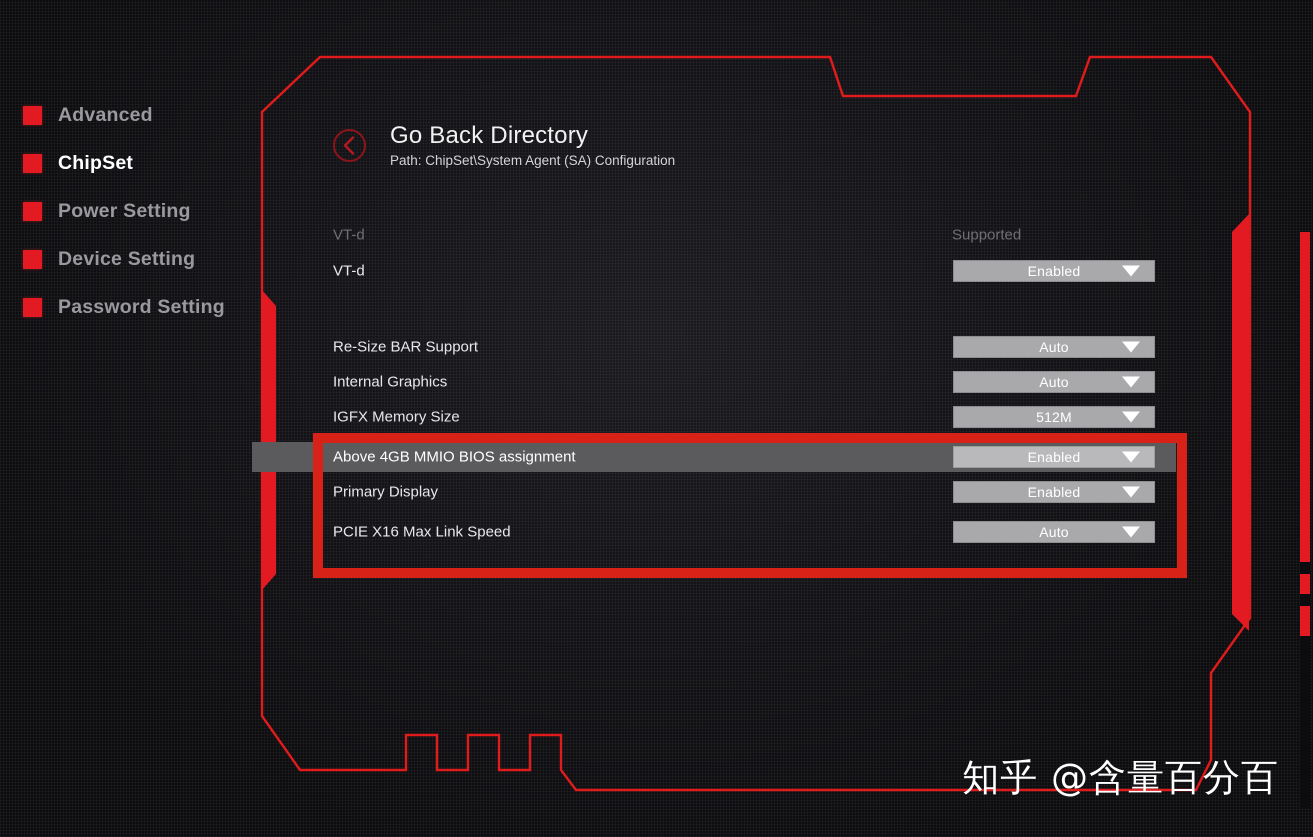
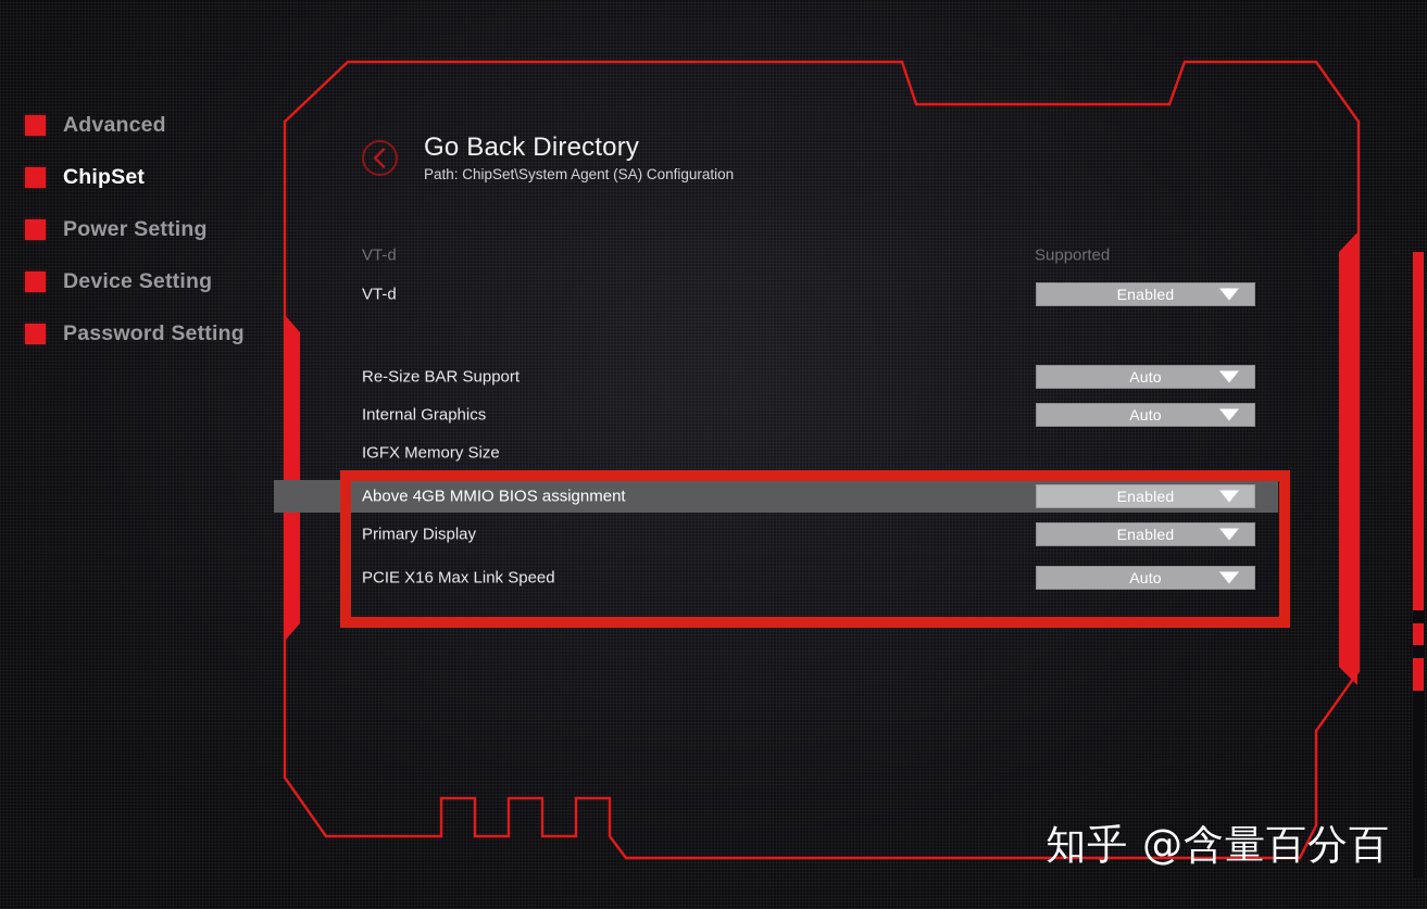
  Advanced
  ChipSet
  Power Setting
  Device Setting
  Password Setting
  Go Back Directory
  Path: ChipSet\System Agent (SA) Configuration
  VT-d
  Supported
  VT-d
  Enabled
  Re-Size BAR Support
  Auto
  Internal Graphics
  Auto
  IGFX Memory Size
- 512M
  Above 4GB MMIO BIOS assignment
  Enabled
  Primary Display
  Enabled
  PCIE X16 Max Link Speed
  Auto
  知乎 @含量百分百
